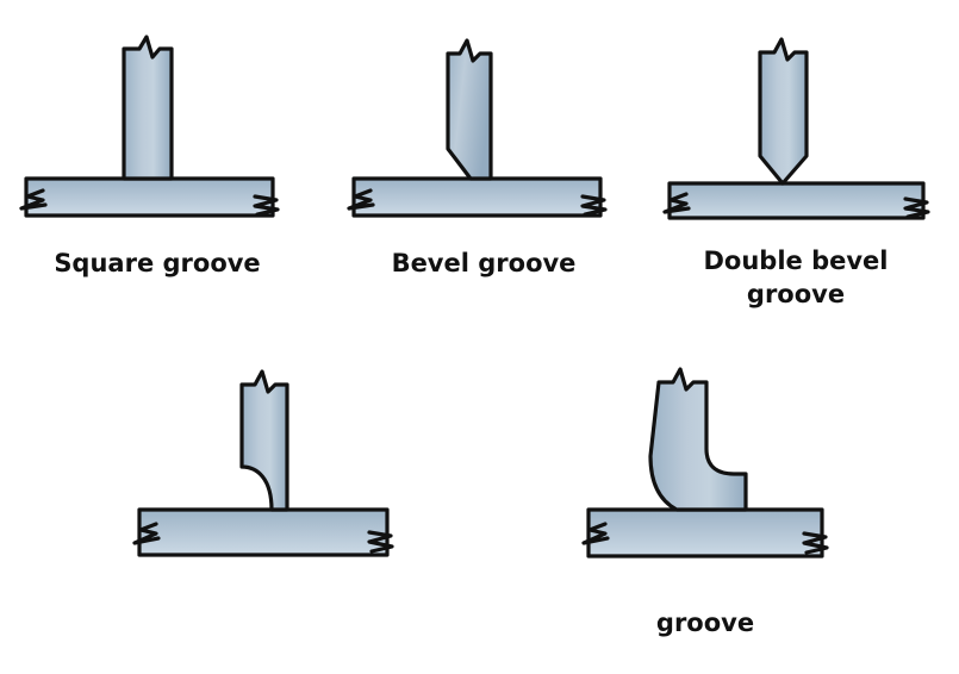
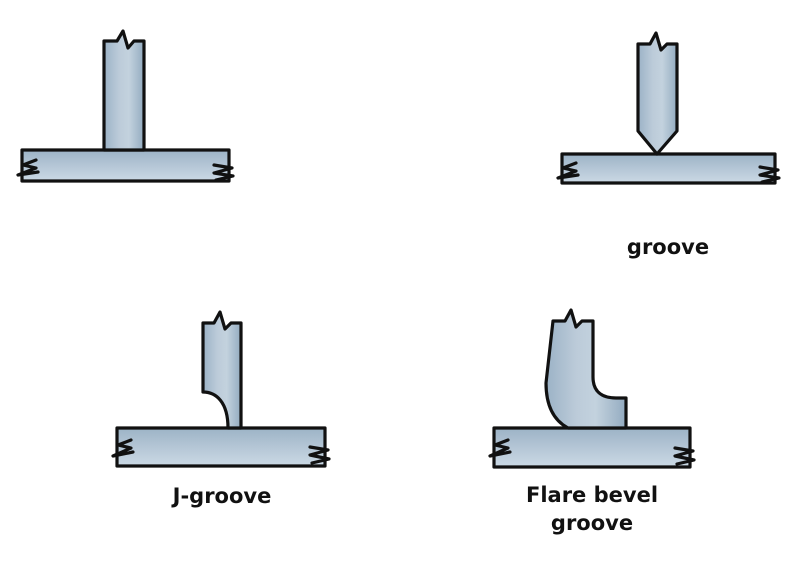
- Square groove
- Bevel groove
- Double bevel
  groove
+ J-groove
+ Flare bevel
  groove
